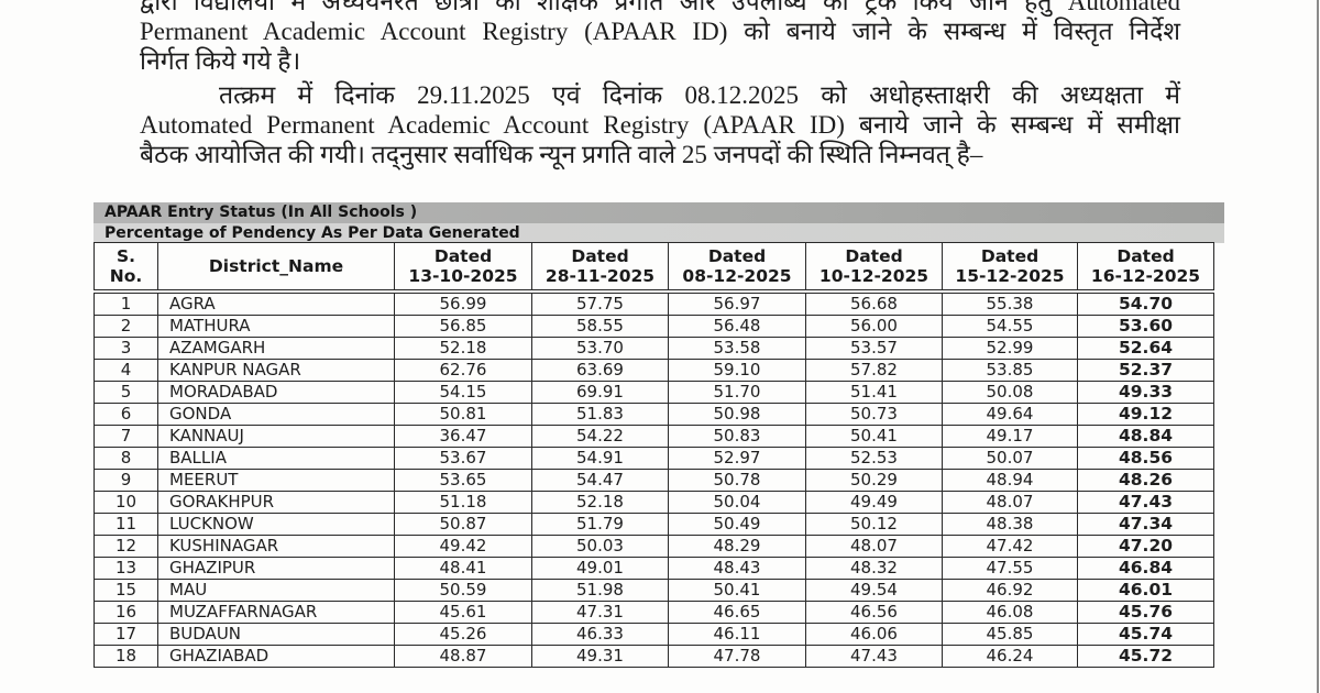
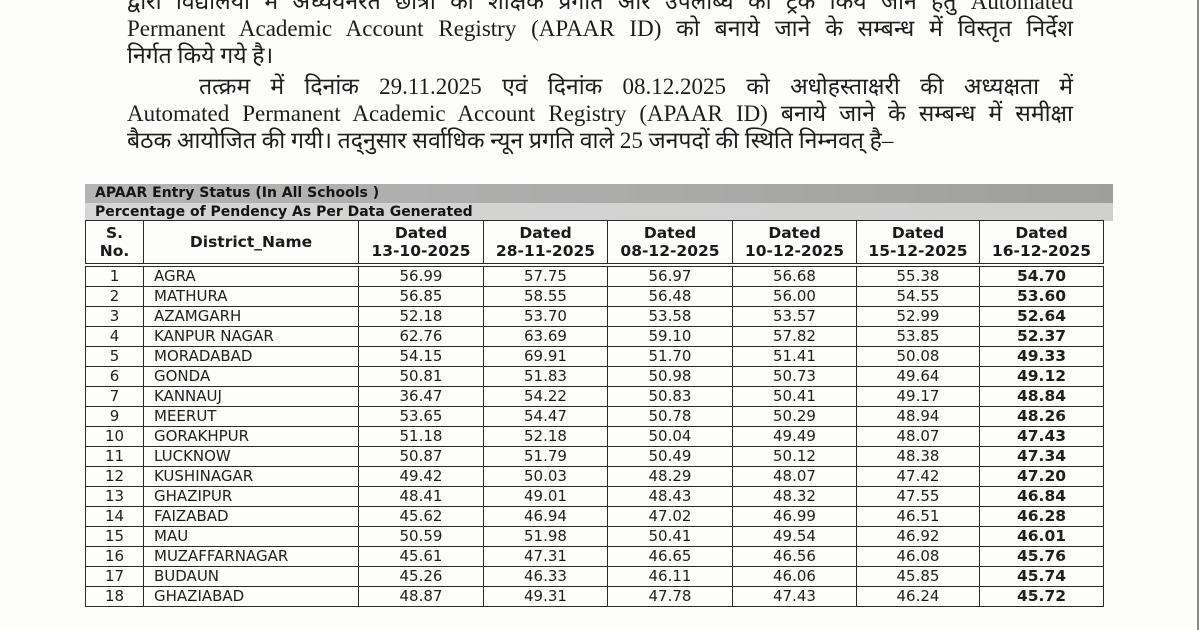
  द्वारा विद्यालयों में अध्ययनरत छात्रों का शैक्षिक प्रगति और उपलब्धि को ट्रैक किये जाने हेतु Automated
  Permanent Academic Account Registry (APAAR ID) को बनाये जाने के सम्बन्ध में विस्तृत निर्देश
  निर्गत किये गये है।
  तत्क्रम में दिनांक 29.11.2025 एवं दिनांक 08.12.2025 को अधोहस्ताक्षरी की अध्यक्षता में
  Automated Permanent Academic Account Registry (APAAR ID) बनाये जाने के सम्बन्ध में समीक्षा
  बैठक आयोजित की गयी। तद्नुसार सर्वाधिक न्यून प्रगति वाले 25 जनपदों की स्थिति निम्नवत् है–
  APAAR Entry Status (In All Schools )
  Percentage of Pendency As Per Data Generated
  S. No.	District_Name	Dated13-10-2025	Dated28-11-2025	Dated08-12-2025	Dated10-12-2025	Dated15-12-2025	Dated16-12-2025
  1	AGRA	56.99	57.75	56.97	56.68	55.38	54.70
  2	MATHURA	56.85	58.55	56.48	56.00	54.55	53.60
  3	AZAMGARH	52.18	53.70	53.58	53.57	52.99	52.64
  4	KANPUR NAGAR	62.76	63.69	59.10	57.82	53.85	52.37
  5	MORADABAD	54.15	69.91	51.70	51.41	50.08	49.33
  6	GONDA	50.81	51.83	50.98	50.73	49.64	49.12
  7	KANNAUJ	36.47	54.22	50.83	50.41	49.17	48.84
- 8	BALLIA	53.67	54.91	52.97	52.53	50.07	48.56
  9	MEERUT	53.65	54.47	50.78	50.29	48.94	48.26
  10	GORAKHPUR	51.18	52.18	50.04	49.49	48.07	47.43
  11	LUCKNOW	50.87	51.79	50.49	50.12	48.38	47.34
  12	KUSHINAGAR	49.42	50.03	48.29	48.07	47.42	47.20
  13	GHAZIPUR	48.41	49.01	48.43	48.32	47.55	46.84
+ 14	FAIZABAD	45.62	46.94	47.02	46.99	46.51	46.28
  15	MAU	50.59	51.98	50.41	49.54	46.92	46.01
  16	MUZAFFARNAGAR	45.61	47.31	46.65	46.56	46.08	45.76
  17	BUDAUN	45.26	46.33	46.11	46.06	45.85	45.74
  18	GHAZIABAD	48.87	49.31	47.78	47.43	46.24	45.72
